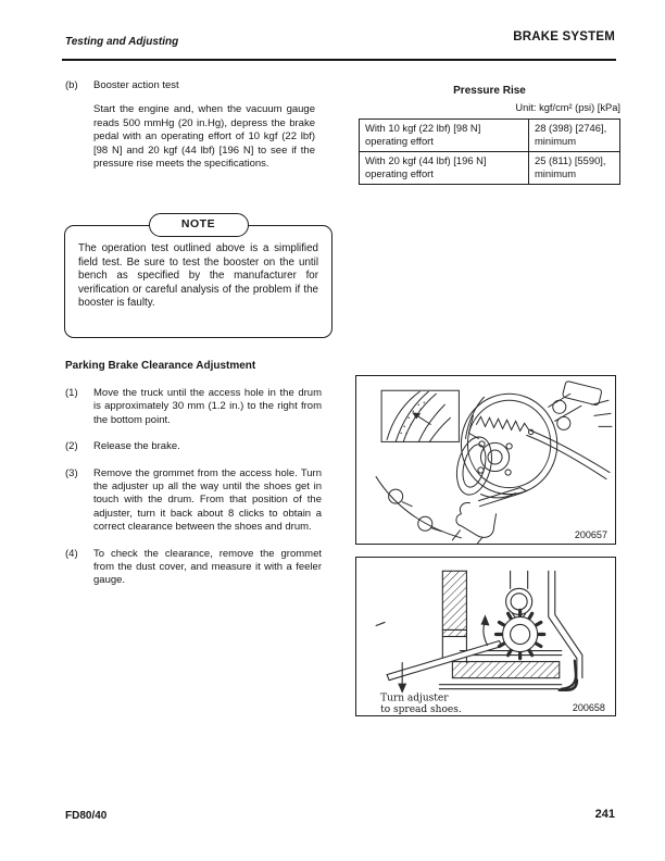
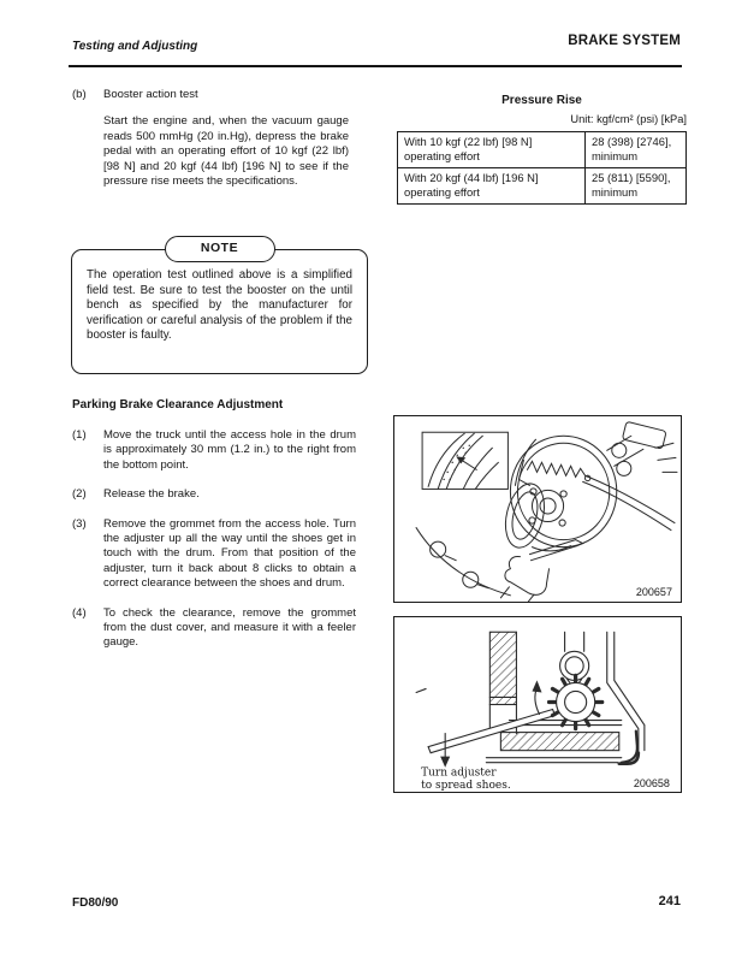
  Testing and Adjusting
  BRAKE SYSTEM
  (b)
  Booster action test
  Start the engine and, when the vacuum gauge reads 500 mmHg (20 in.Hg), depress the brake pedal with an operating effort of 10 kgf (22 lbf) [98 N] and 20 kgf (44 lbf) [196 N] to see if the pressure rise meets the specifications.
  NOTE
  The operation test outlined above is a simplified field test. Be sure to test the booster on the until bench as specified by the manufacturer for verification or careful analysis of the problem if the booster is faulty.
  Parking Brake Clearance Adjustment
  (1)
  Move the truck until the access hole in the drum is approximately 30 mm (1.2 in.) to the right from the bottom point.
  (2)
  Release the brake.
  (3)
  Remove the grommet from the access hole. Turn the adjuster up all the way until the shoes get in touch with the drum. From that position of the adjuster, turn it back about 8 clicks to obtain a correct clearance between the shoes and drum.
  (4)
  To check the clearance, remove the grommet from the dust cover, and measure it with a feeler gauge.
  Pressure Rise
  Unit: kgf/cm² (psi) [kPa]
  With 10 kgf (22 lbf) [98 N] operating effort	28 (398) [2746], minimum
  With 20 kgf (44 lbf) [196 N] operating effort	25 (811) [5590], minimum
  200657
  Turn adjuster
  to spread shoes.
  200658
- FD80/40
+ FD80/90
  241
